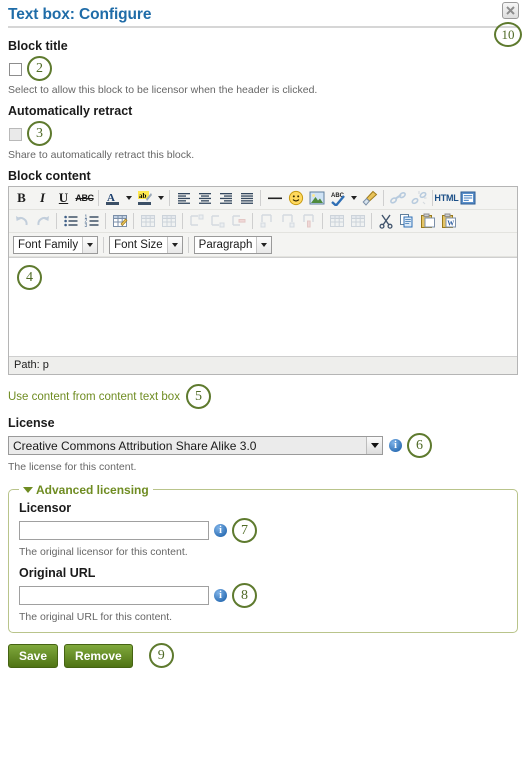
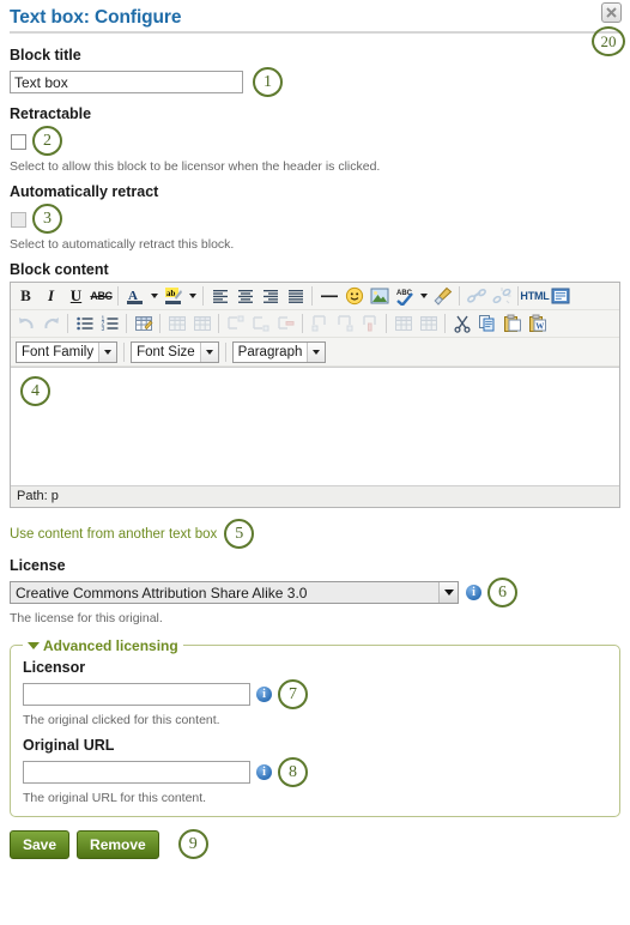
  Text box: Configure
- 10
+ 20
  Block title
+ Text box
+ 1
+ Retractable
  2
  Select to allow this block to be licensor when the header is clicked.
  Automatically retract
  3
- Share to automatically retract this block.
+ Select to automatically retract this block.
  Block content
  B
  I
  U
  ABC
  A
  ab
  HTML
  W
  Font Family
  Font Size
  Paragraph
  4
  Path: p
- Use content from content text box
+ Use content from another text box
  5
  License
  Creative Commons Attribution Share Alike 3.0
  i
  6
- The license for this content.
+ The license for this original.
  Advanced licensing
  Licensor
  i
  7
- The original licensor for this content.
+ The original clicked for this content.
  Original URL
  i
  8
  The original URL for this content.
  Save
  Remove
  9
